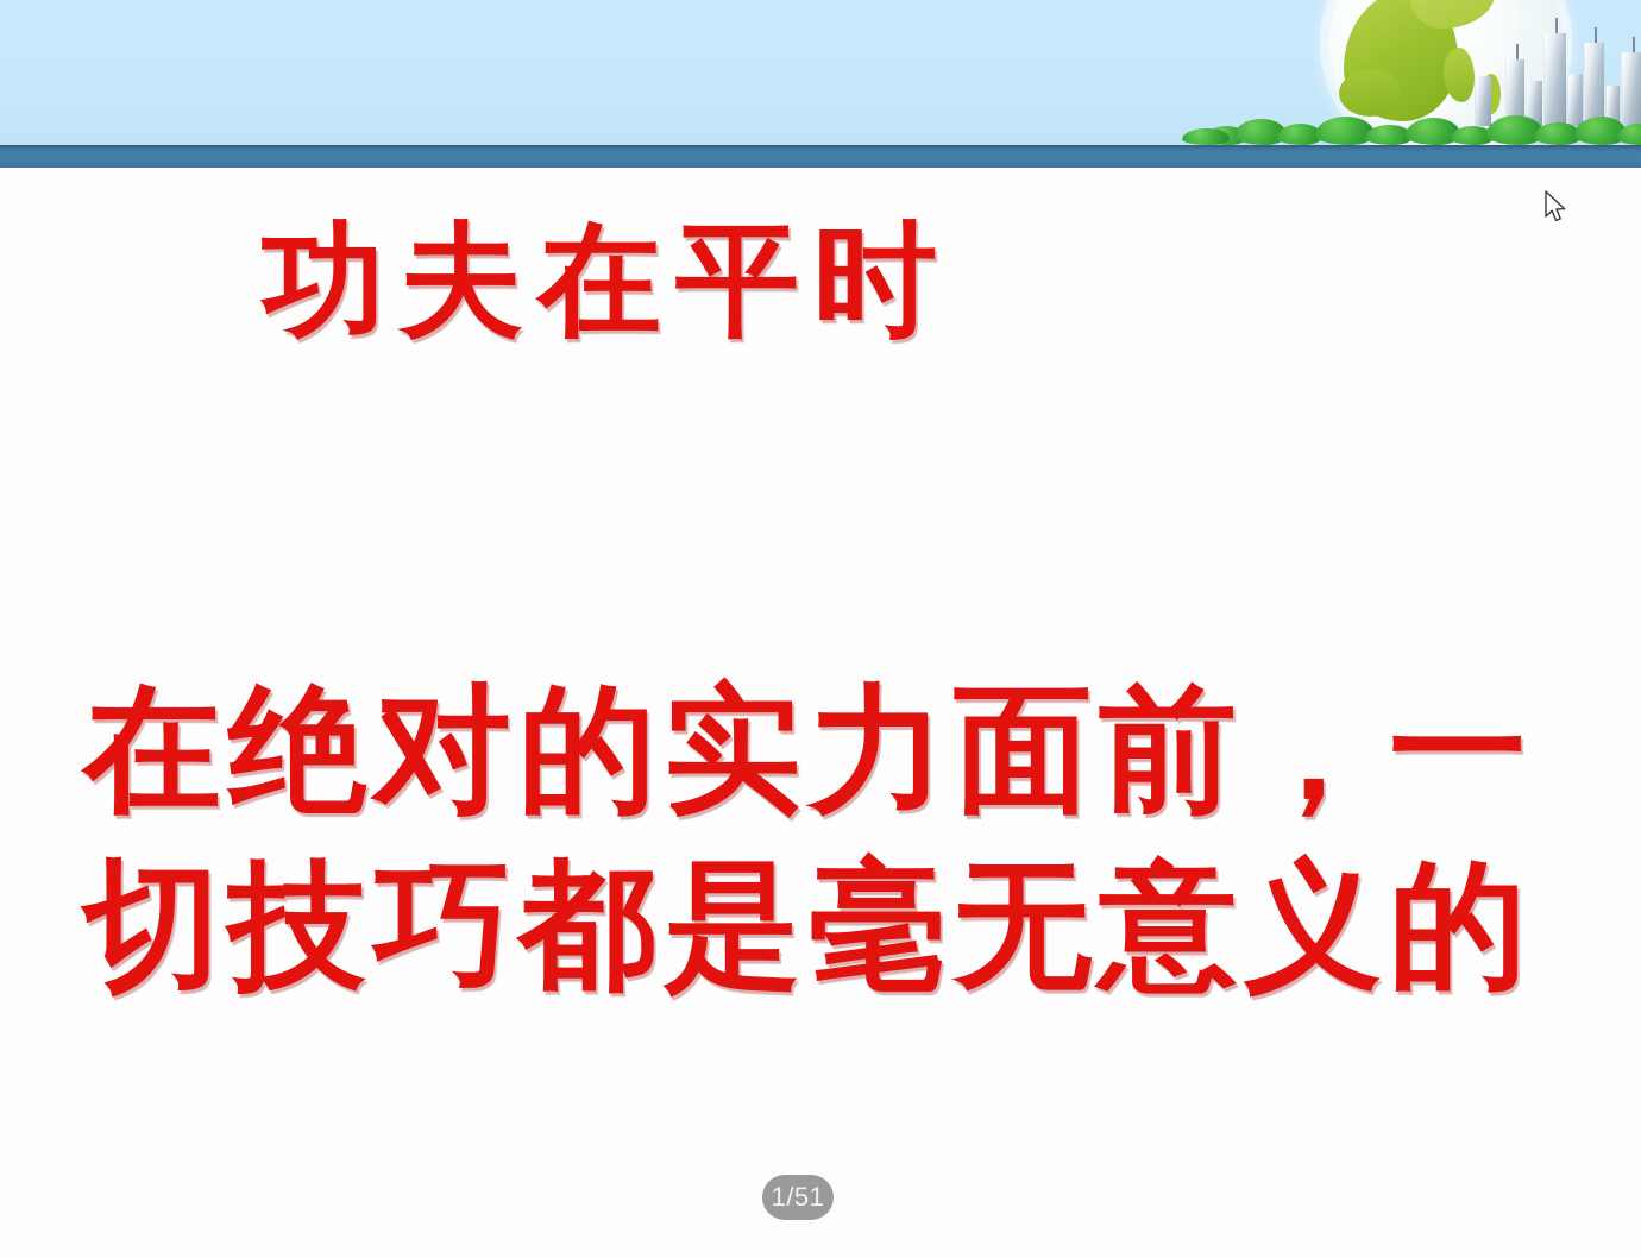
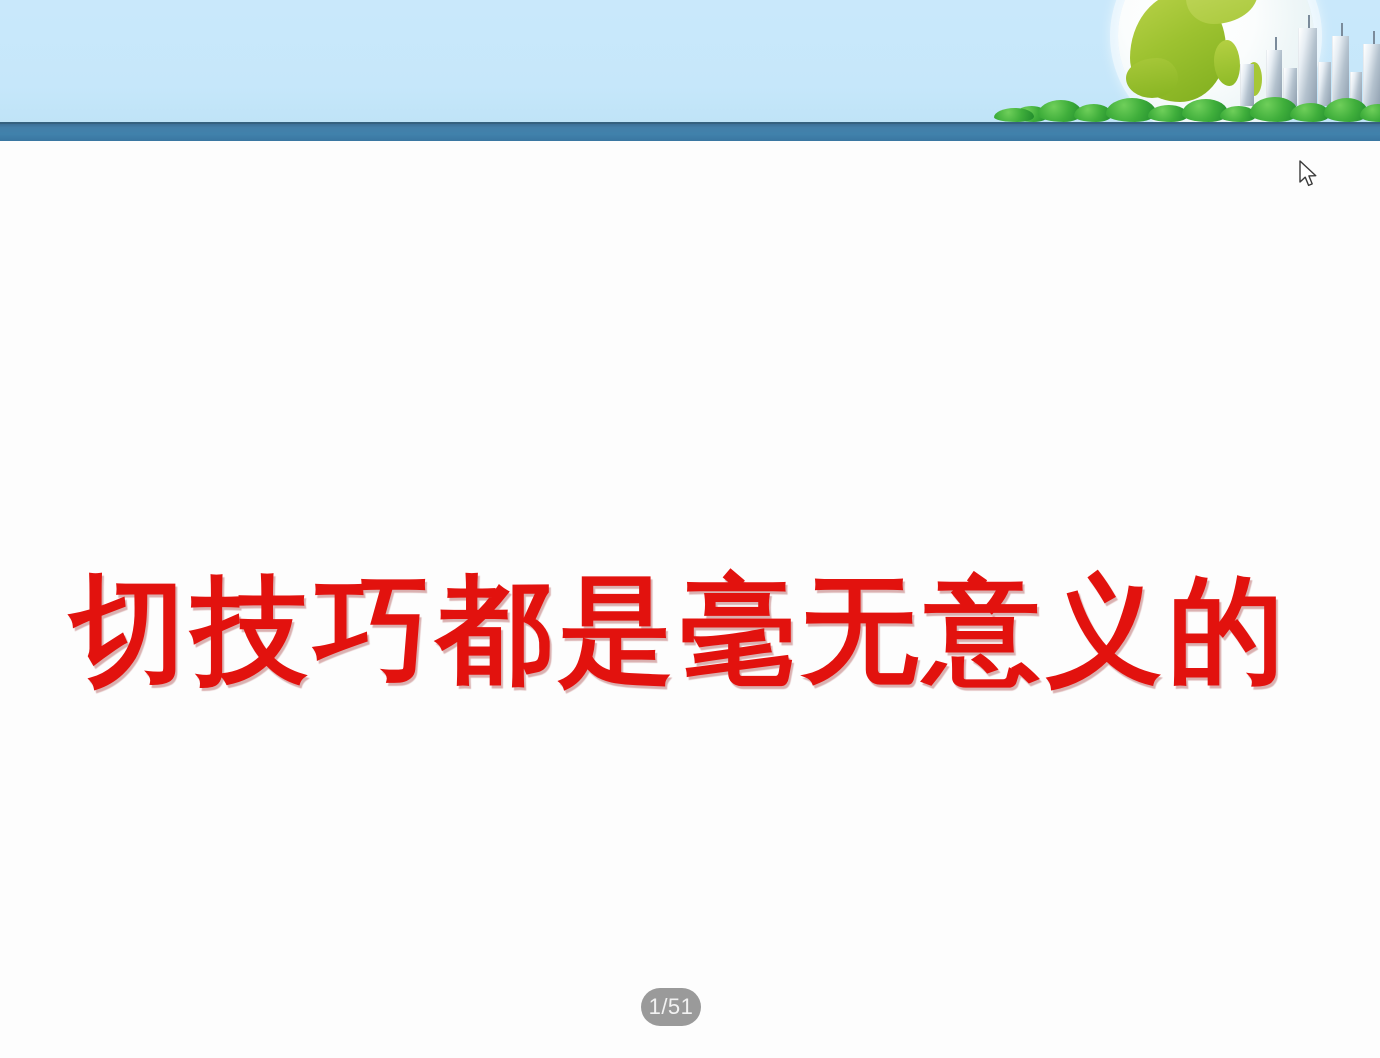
- 功夫在平时
- 在绝对的实力面前，一
  切技巧都是毫无意义的
  1/51
